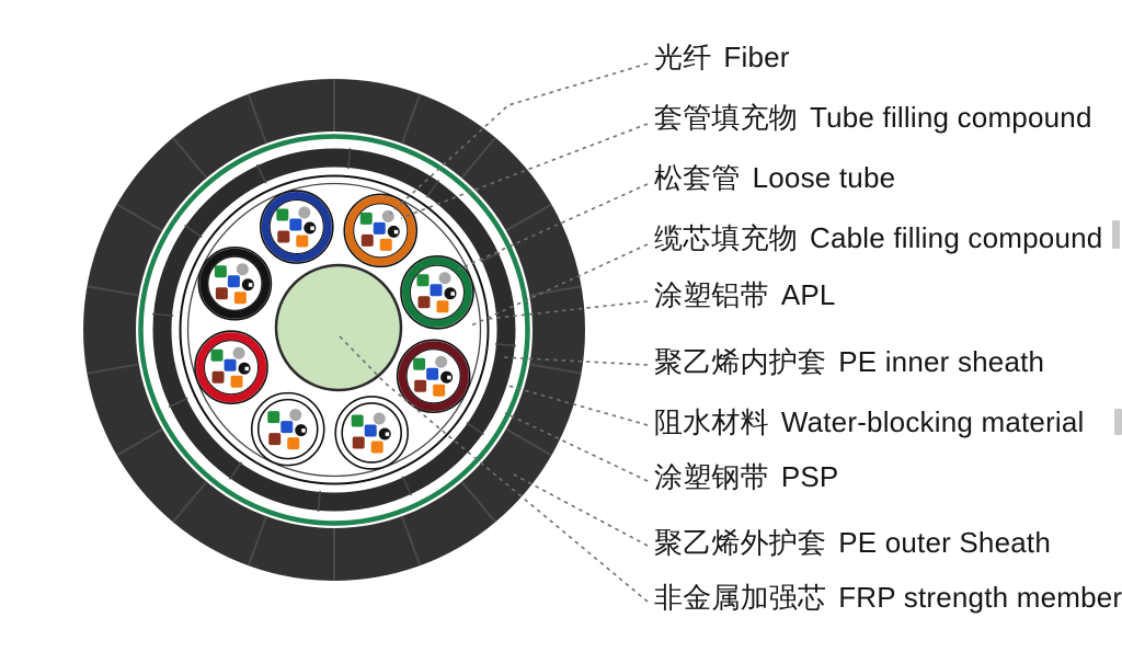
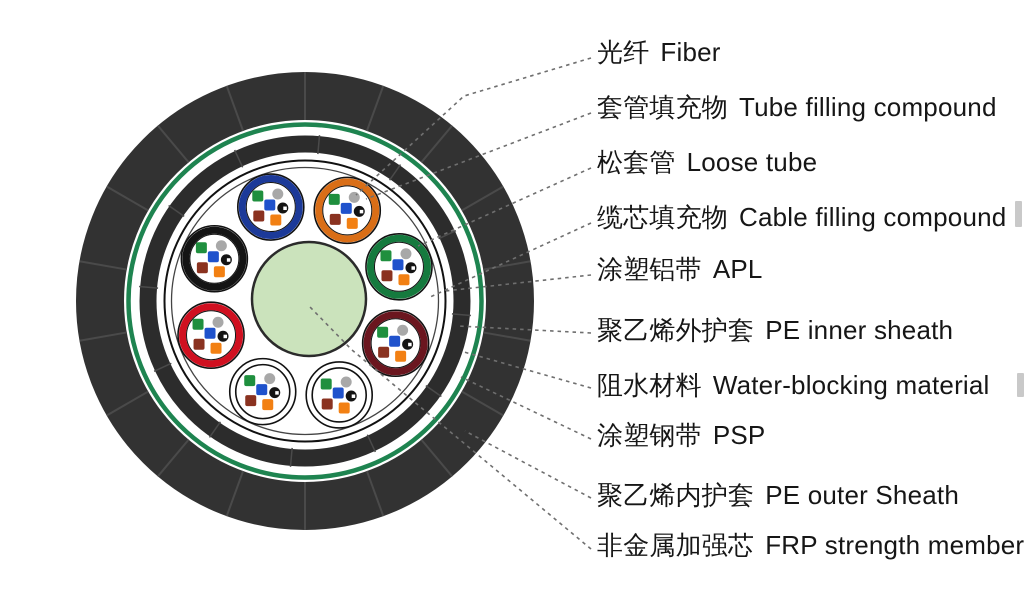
  光纤 Fiber
  套管填充物 Tube filling compound
  松套管 Loose tube
  缆芯填充物 Cable filling compound
  涂塑铝带 APL
- 聚乙烯内护套 PE inner sheath
+ 聚乙烯外护套 PE inner sheath
  阻水材料 Water-blocking material
  涂塑钢带 PSP
- 聚乙烯外护套 PE outer Sheath
+ 聚乙烯内护套 PE outer Sheath
  非金属加强芯 FRP strength member
